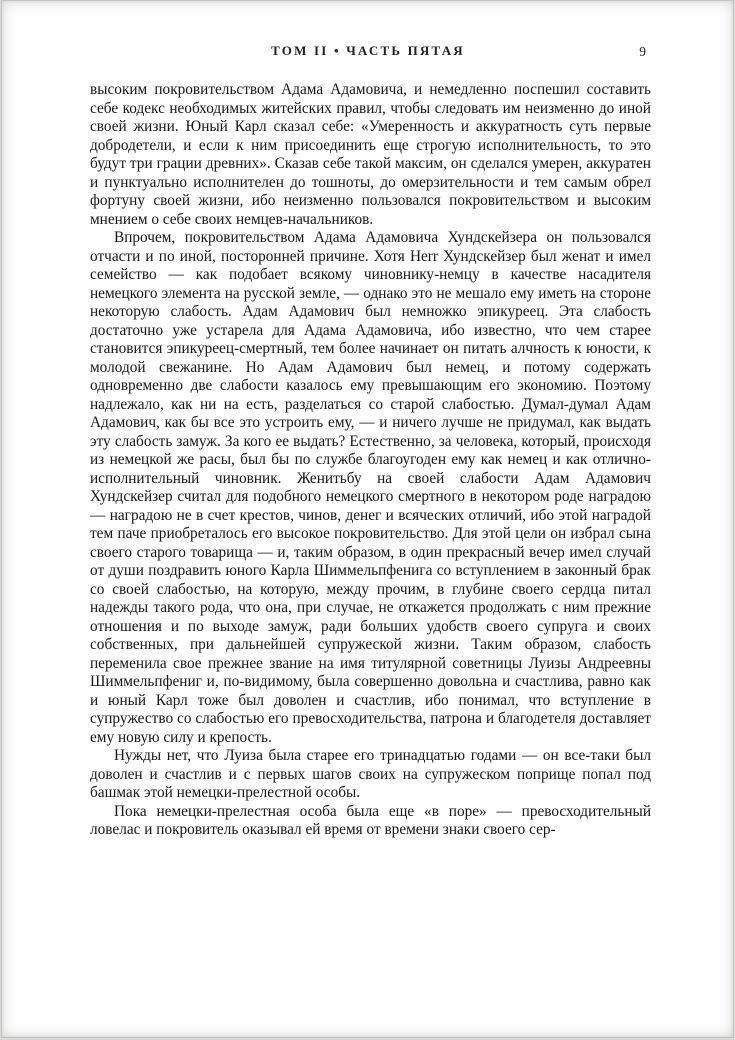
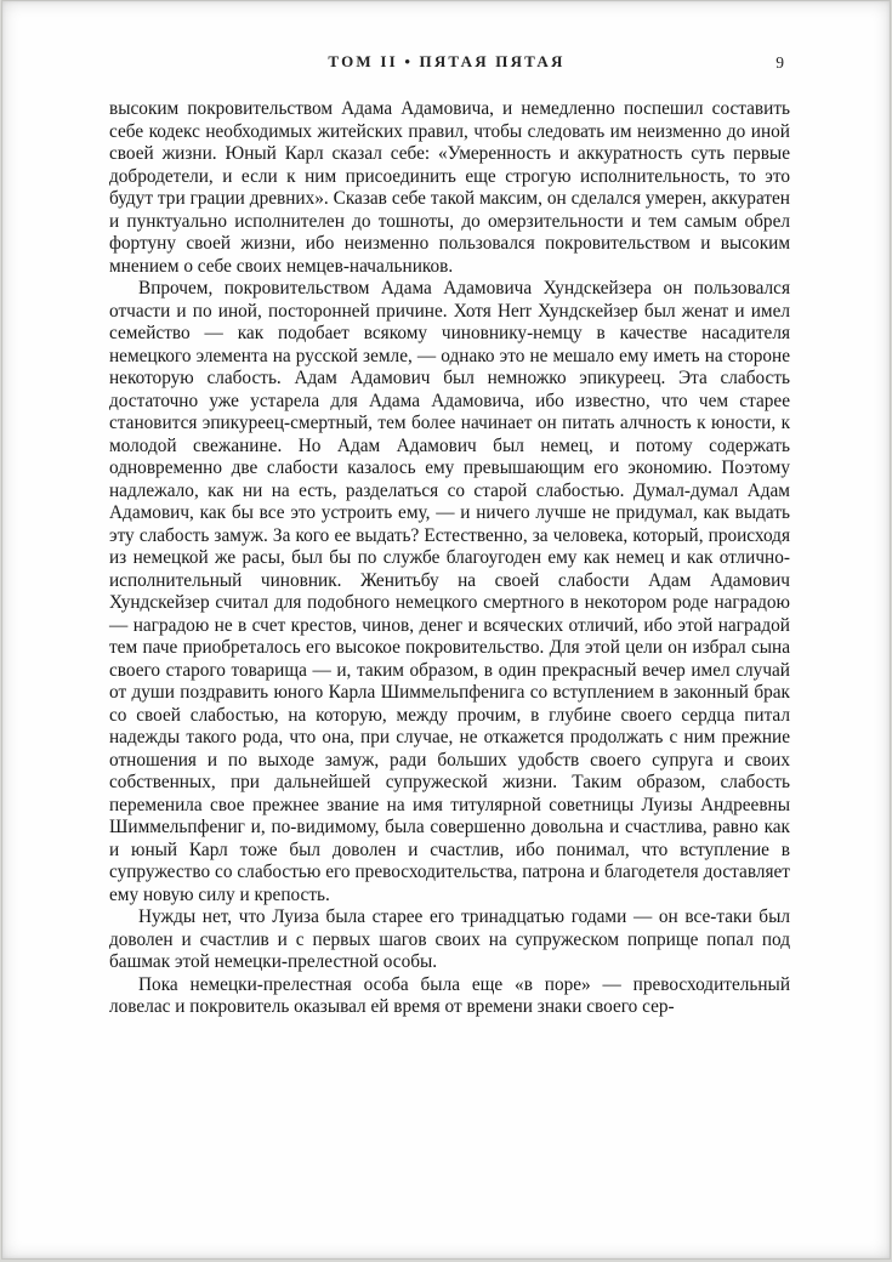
- ТОМ II • ЧАСТЬ ПЯТАЯ
+ ТОМ II • ПЯТАЯ ПЯТАЯ
  9
  высоким покровительством Адама Адамовича, и немедленно поспешил составить себе кодекс необходимых житейских правил, чтобы следовать им неизменно до иной своей жизни. Юный Карл сказал себе: «Умеренность и аккуратность суть первые добродетели, и если к ним присоединить еще строгую исполнительность, то это будут три грации древних». Сказав себе такой максим, он сделался умерен, аккуратен и пунктуально исполнителен до тошноты, до омерзительности и тем самым обрел фортуну своей жизни, ибо неизменно пользовался покровительством и высоким мнением о себе своих немцев-начальников.
  Впрочем, покровительством Адама Адамовича Хундскейзера он пользовался отчасти и по иной, посторонней причине. Хотя Herr Хундскейзер был женат и имел семейство — как подобает всякому чиновнику-немцу в качестве насадителя немецкого элемента на русской земле, — однако это не мешало ему иметь на стороне некоторую слабость. Адам Адамович был немножко эпикуреец. Эта слабость достаточно уже устарела для Адама Адамовича, ибо известно, что чем старее становится эпикуреец-смертный, тем более начинает он питать алчность к юности, к молодой свежанине. Но Адам Адамович был немец, и потому содержать одновременно две слабости казалось ему превышающим его экономию. Поэтому надлежало, как ни на есть, разделаться со старой слабостью. Думал-думал Адам Адамович, как бы все это устроить ему, — и ничего лучше не придумал, как выдать эту слабость замуж. За кого ее выдать? Естественно, за человека, который, происходя из немецкой же расы, был бы по службе благоугоден ему как немец и как отлично-исполнительный чиновник. Женитьбу на своей слабости Адам Адамович Хундскейзер считал для подобного немецкого смертного в некотором роде наградою — наградою не в счет крестов, чинов, денег и всяческих отличий, ибо этой наградой тем паче приобреталось его высокое покровительство. Для этой цели он избрал сына своего старого товарища — и, таким образом, в один прекрасный вечер имел случай от души поздравить юного Карла Шиммельпфенига со вступлением в законный брак со своей слабостью, на которую, между прочим, в глубине своего сердца питал надежды такого рода, что она, при случае, не откажется продолжать с ним прежние отношения и по выходе замуж, ради больших удобств своего супруга и своих собственных, при дальнейшей супружеской жизни. Таким образом, слабость переменила свое прежнее звание на имя титулярной советницы Луизы Андреевны Шиммельпфениг и, по-видимому, была совершенно довольна и счастлива, равно как и юный Карл тоже был доволен и счастлив, ибо понимал, что вступление в супружество со слабостью его превосходительства, патрона и благодетеля доставляет ему новую силу и крепость.
  Нужды нет, что Луиза была старее его тринадцатью годами — он все-таки был доволен и счастлив и с первых шагов своих на супружеском поприще попал под башмак этой немецки-прелестной особы.
  Пока немецки-прелестная особа была еще «в поре» — превосходительный ловелас и покровитель оказывал ей время от времени знаки своего сер-
